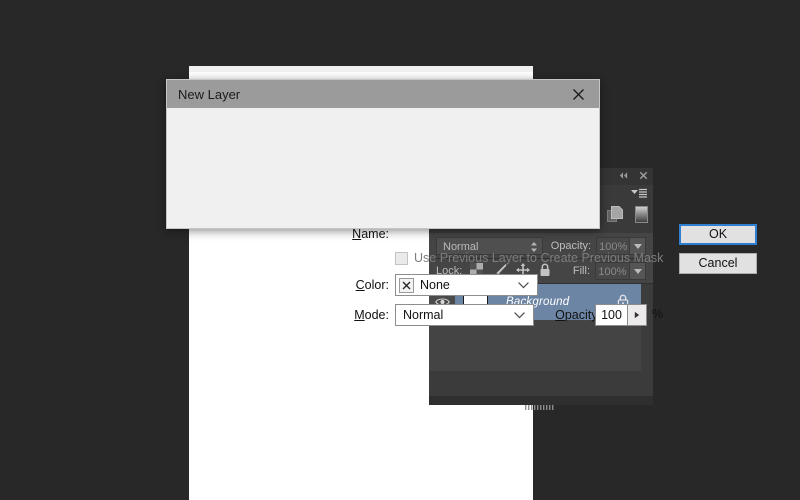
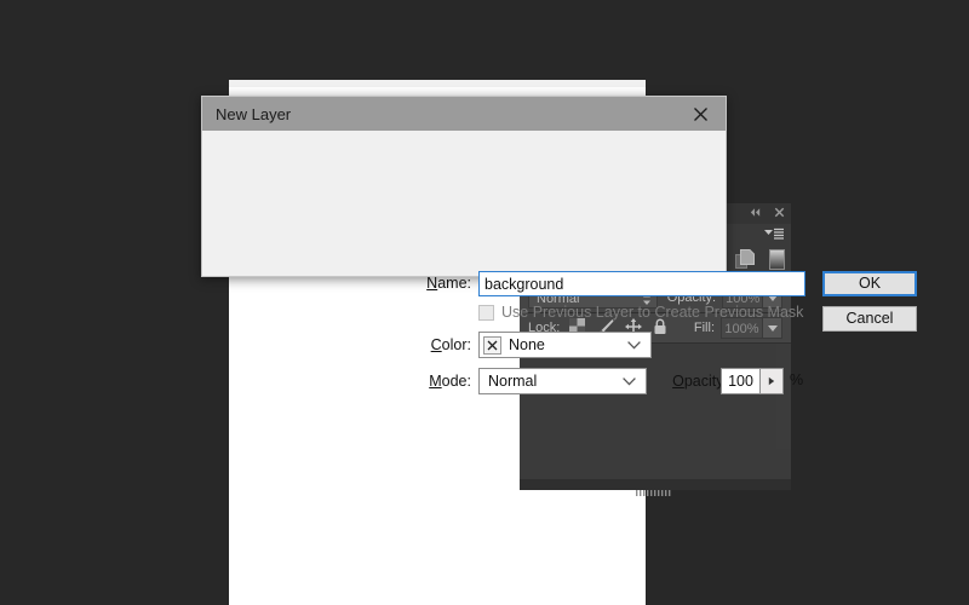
  Normal
  Opacity:
  100%
  Lock:
  Fill:
  100%
- Background
  New Layer
  Name:
+ background
  Use Previous Layer to Create Previous Mask
  Color:
  None
  Mode:
  Normal
  Opacit
  100
  %
  OK
  Cancel
